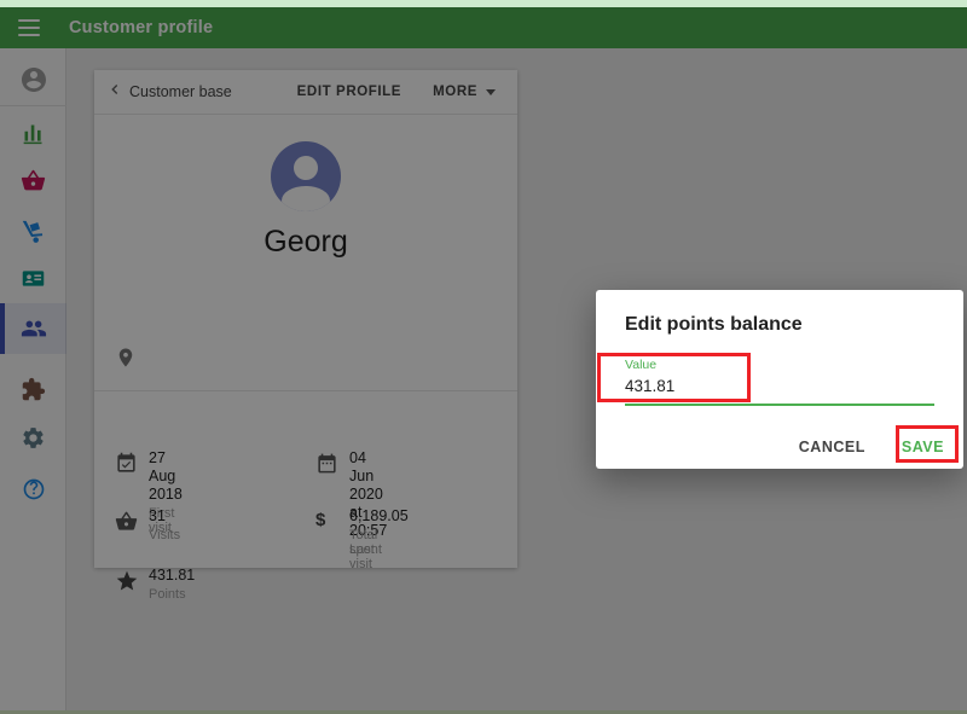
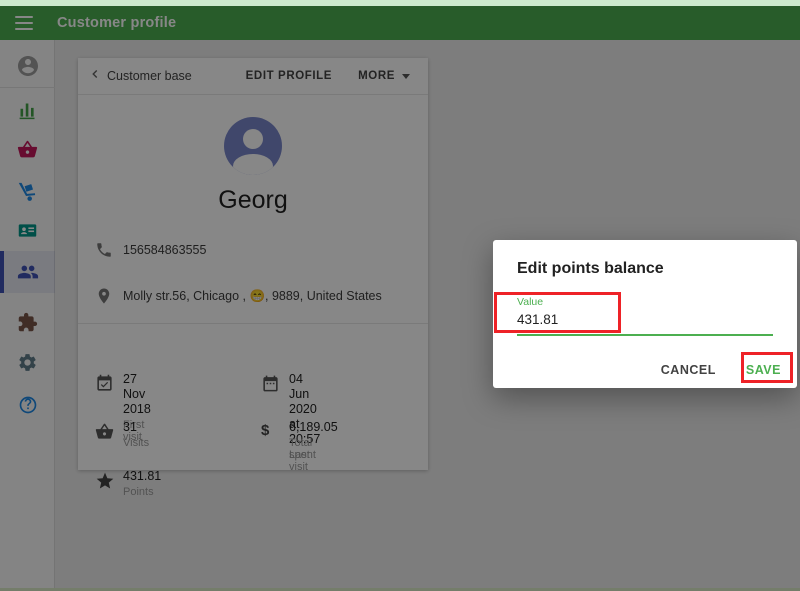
  Customer profile
  Customer base
  EDIT PROFILE
  MORE
  Georg
+ 156584863555
+ Molly str.56, Chicago , 😁, 9889, United States
- 27 Aug 2018
+ 27 Nov 2018
  First visit
  04 Jun 2020 at 20:57
  Last visit
  31
  Visits
  $
  6,189.05
  Total spent
  431.81
  Points
  Edit points balance
  Value
  431.81
  CANCEL
  SAVE
